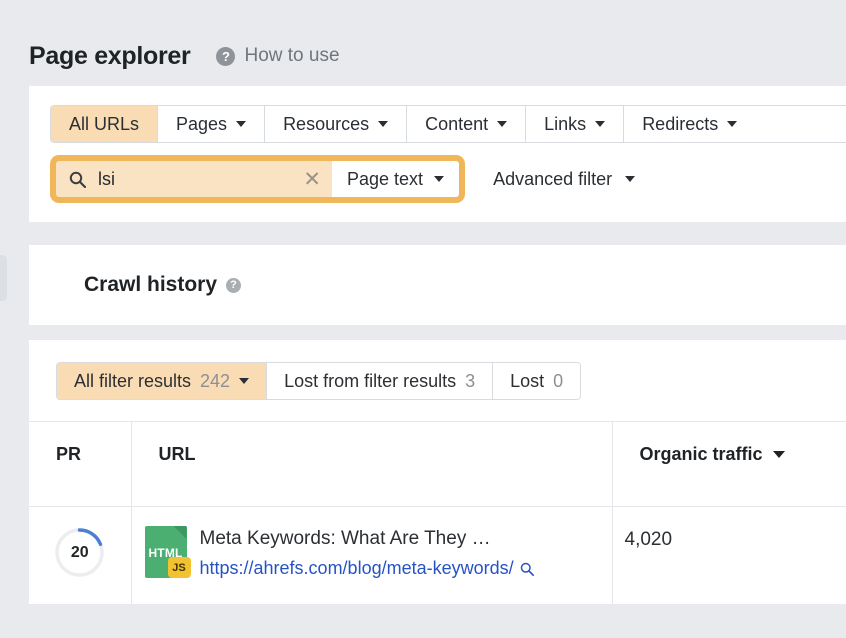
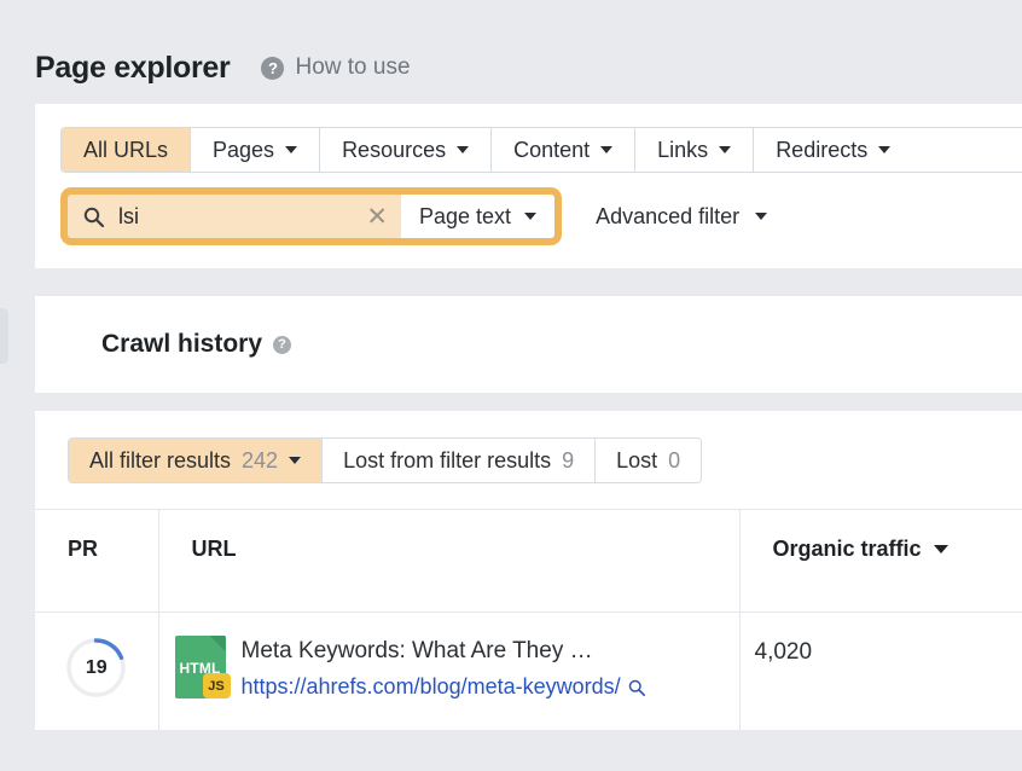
  Page explorer
  ?
  How to use
  All URLs
  Pages
  Resources
  Content
  Links
  Redirects
  lsi
  ✕
  Page text
  Advanced filter
  Crawl history
  ?
  All filter results
  242
  Lost from filter results
- 3
+ 9
  Lost
  0
  PR	URL	Organic traffic
- 20	HTML JS Meta Keywords: What Are They … https://ahrefs.com/blog/meta-keywords/	4,020
+ 19	HTML JS Meta Keywords: What Are They … https://ahrefs.com/blog/meta-keywords/	4,020
